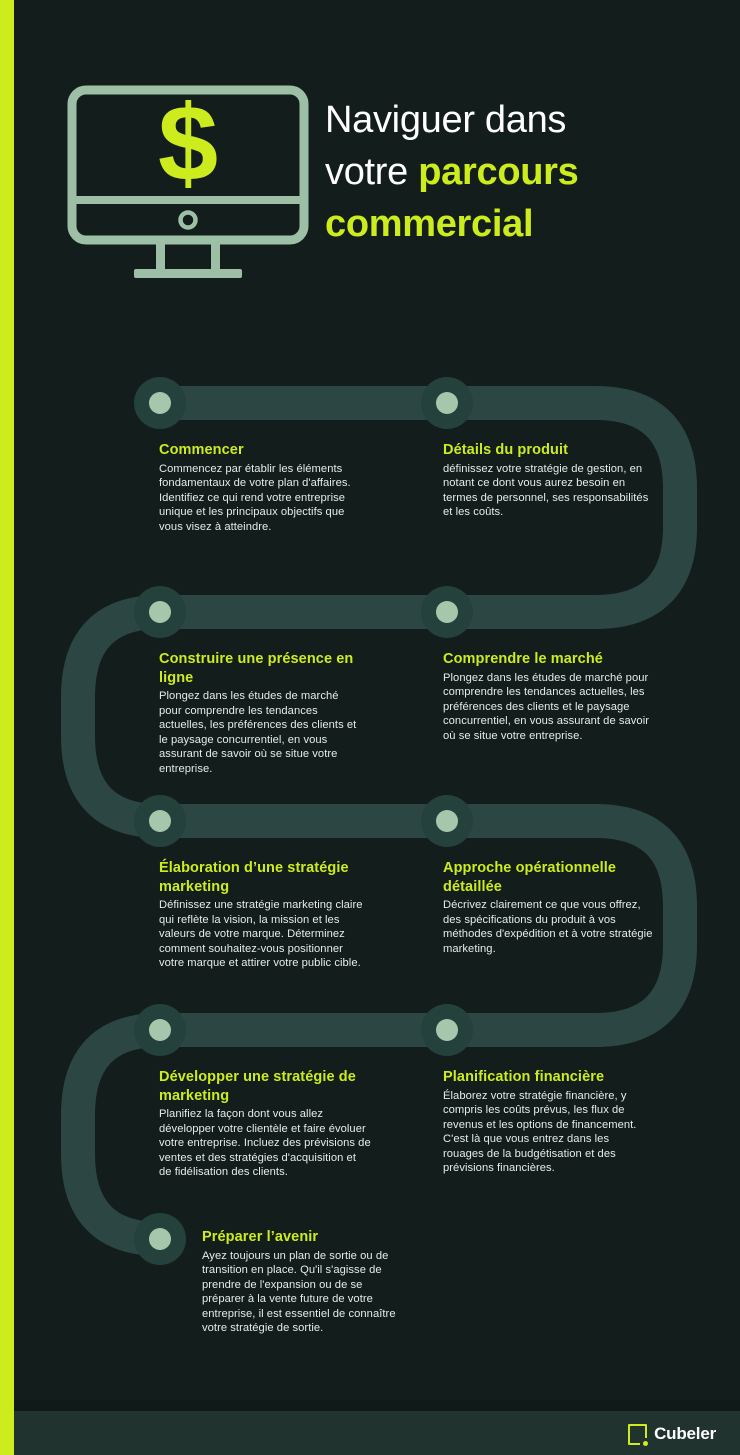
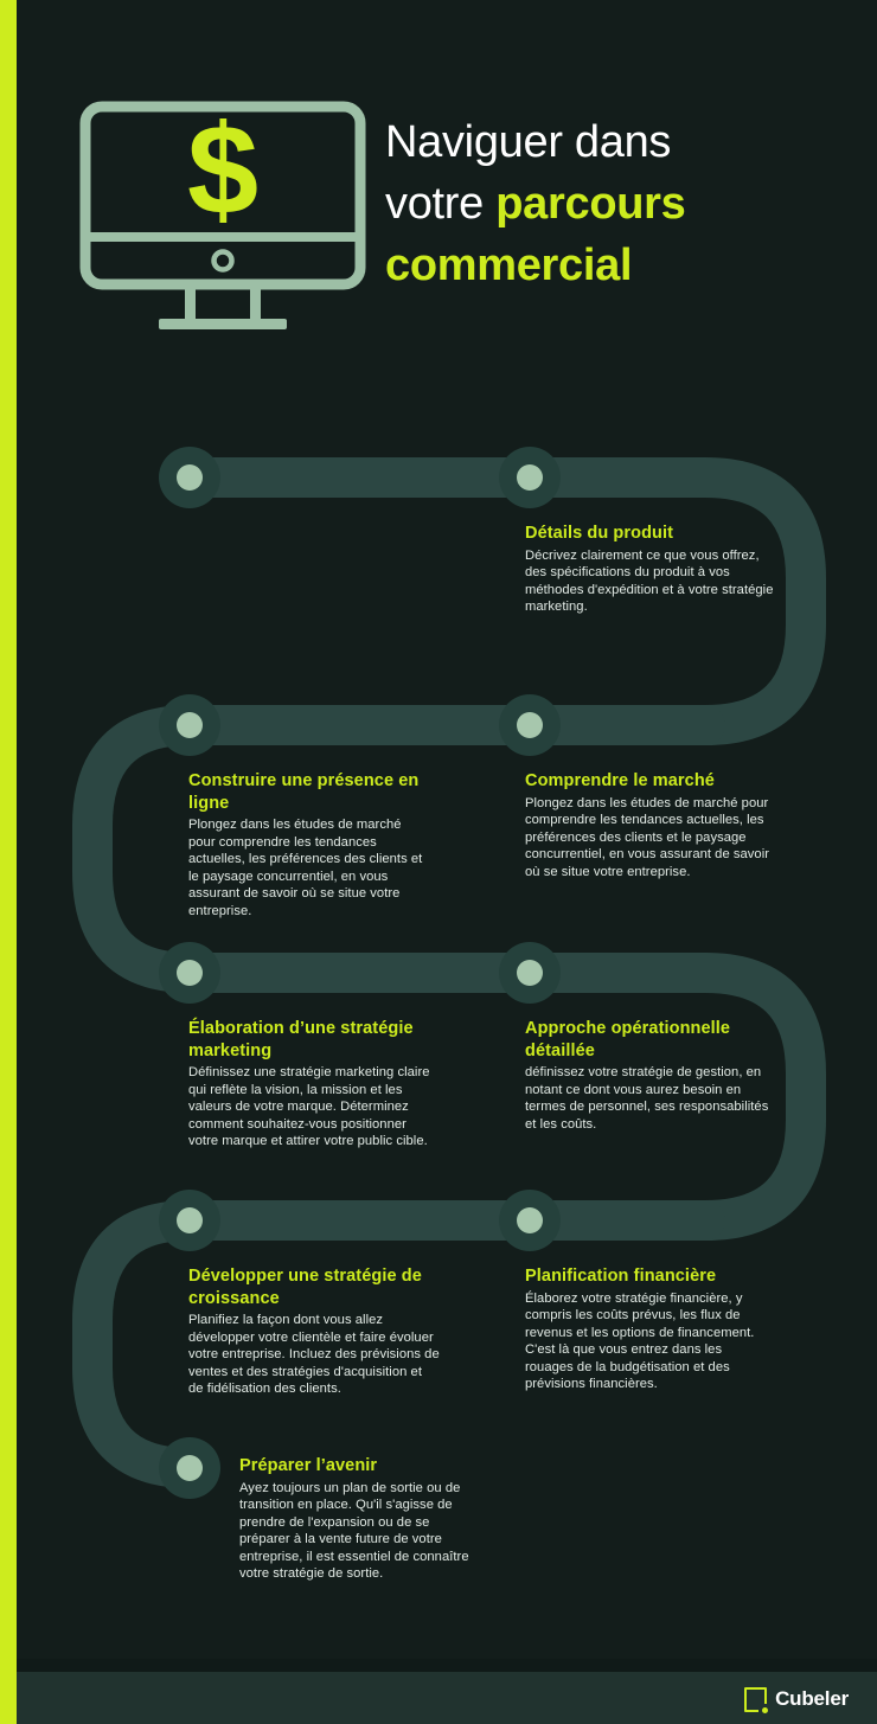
  $
  Naviguer dans
  votre parcours
  commercial
- Commencer
- Commencez par établir les éléments fondamentaux de votre plan d'affaires. Identifiez ce qui rend votre entreprise unique et les principaux objectifs que vous visez à atteindre.
  Détails du produit
- définissez votre stratégie de gestion, en notant ce dont vous aurez besoin en termes de personnel, ses responsabilités et les coûts.
+ Décrivez clairement ce que vous offrez, des spécifications du produit à vos méthodes d'expédition et à votre stratégie marketing.
  Construire une présence en ligne
  Plongez dans les études de marché pour comprendre les tendances actuelles, les préférences des clients et le paysage concurrentiel, en vous assurant de savoir où se situe votre entreprise.
  Comprendre le marché
  Plongez dans les études de marché pour comprendre les tendances actuelles, les préférences des clients et le paysage concurrentiel, en vous assurant de savoir où se situe votre entreprise.
  Élaboration d’une stratégie marketing
  Définissez une stratégie marketing claire qui reflète la vision, la mission et les valeurs de votre marque. Déterminez comment souhaitez-vous positionner votre marque et attirer votre public cible.
  Approche opérationnelle détaillée
- Décrivez clairement ce que vous offrez, des spécifications du produit à vos méthodes d'expédition et à votre stratégie marketing.
+ définissez votre stratégie de gestion, en notant ce dont vous aurez besoin en termes de personnel, ses responsabilités et les coûts.
- Développer une stratégie de marketing
+ Développer une stratégie de croissance
  Planifiez la façon dont vous allez développer votre clientèle et faire évoluer votre entreprise. Incluez des prévisions de ventes et des stratégies d'acquisition et de fidélisation des clients.
  Planification financière
  Élaborez votre stratégie financière, y compris les coûts prévus, les flux de revenus et les options de financement. C'est là que vous entrez dans les rouages de la budgétisation et des prévisions financières.
  Préparer l’avenir
  Ayez toujours un plan de sortie ou de transition en place. Qu'il s'agisse de prendre de l'expansion ou de se préparer à la vente future de votre entreprise, il est essentiel de connaître votre stratégie de sortie.
  Cubeler
